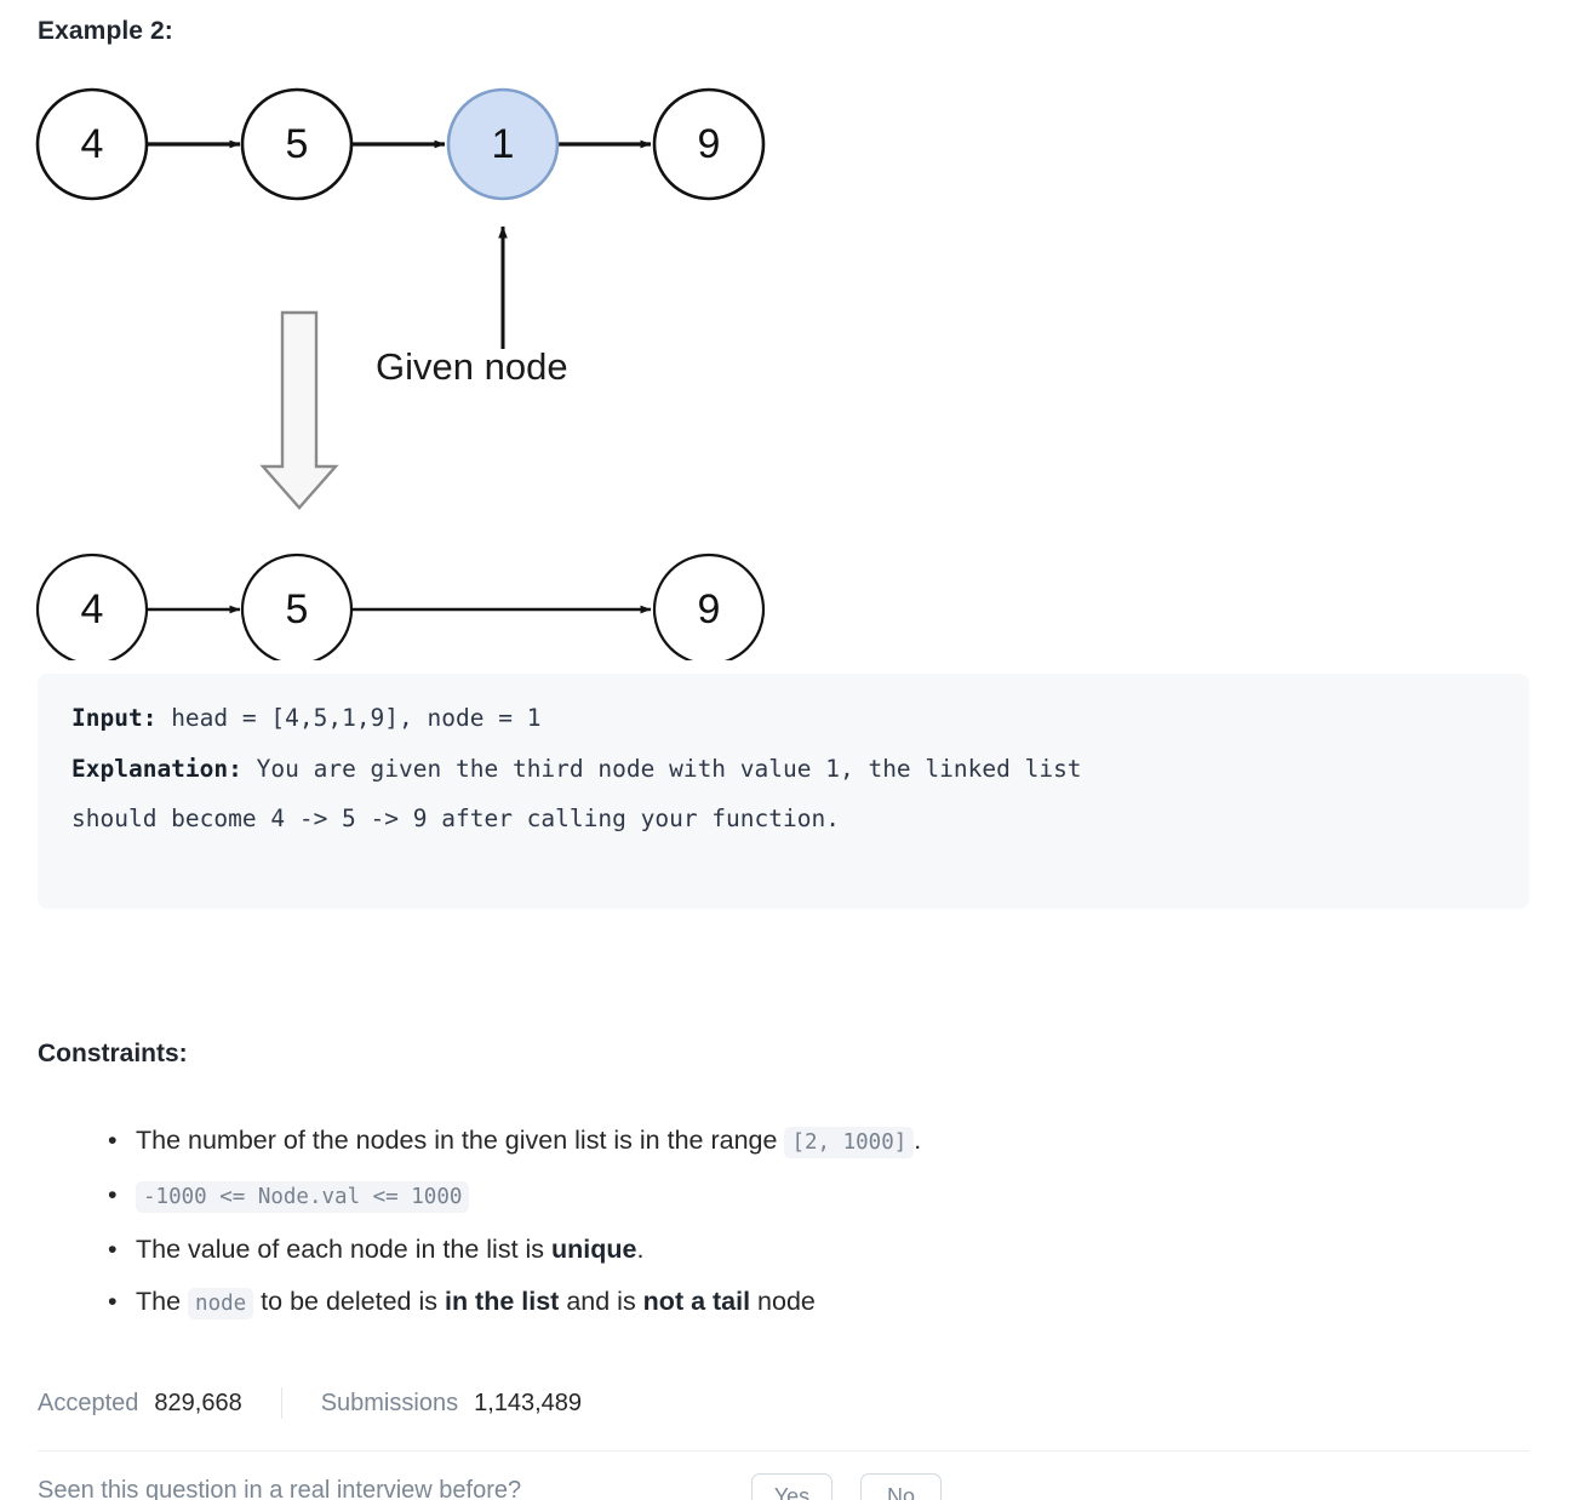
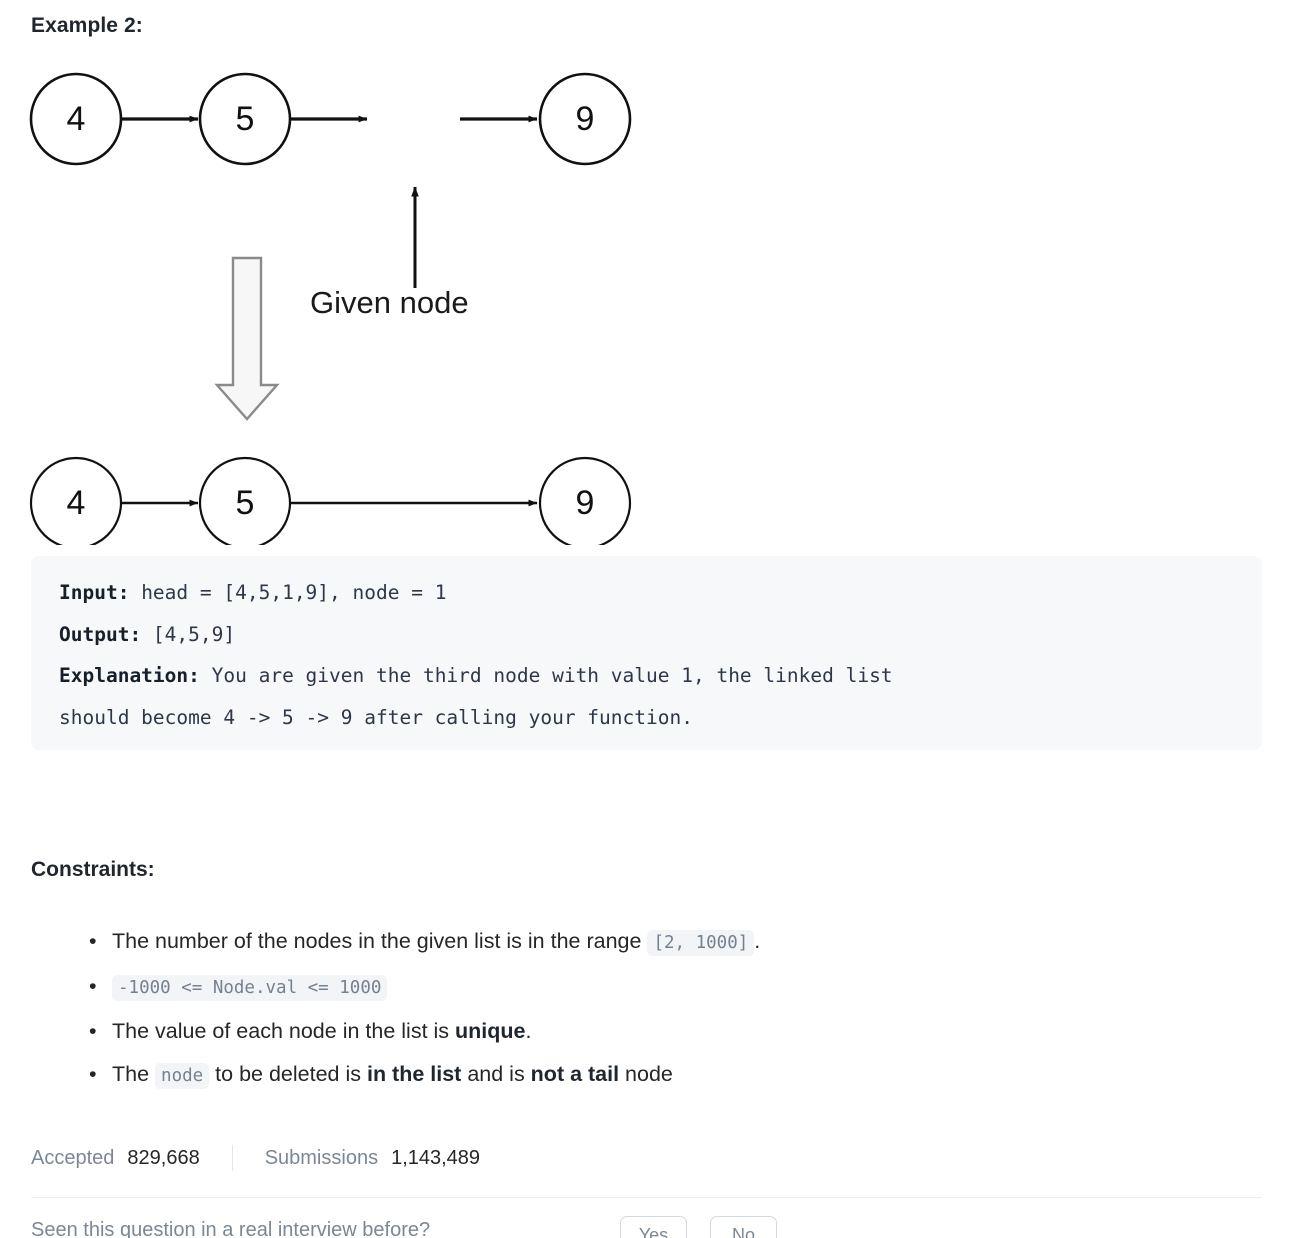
  Example 2:
  4
  5
- 1
  9
  Given node
  4
  5
  9
  Input: head = [4,5,1,9], node = 1
+ Output: [4,5,9]
  Explanation: You are given the third node with value 1, the linked list
  should become 4 -> 5 -> 9 after calling your function.
  Constraints:
  •
  The number of the nodes in the given list is in the range [2, 1000] .
  •
  -1000 <= Node.val <= 1000
  •
  The value of each node in the list is unique.
  •
  The node to be deleted is in the list and is not a tail node
  Accepted
  829,668
  Submissions
  1,143,489
  Seen this question in a real interview before?
  Yes
  No
